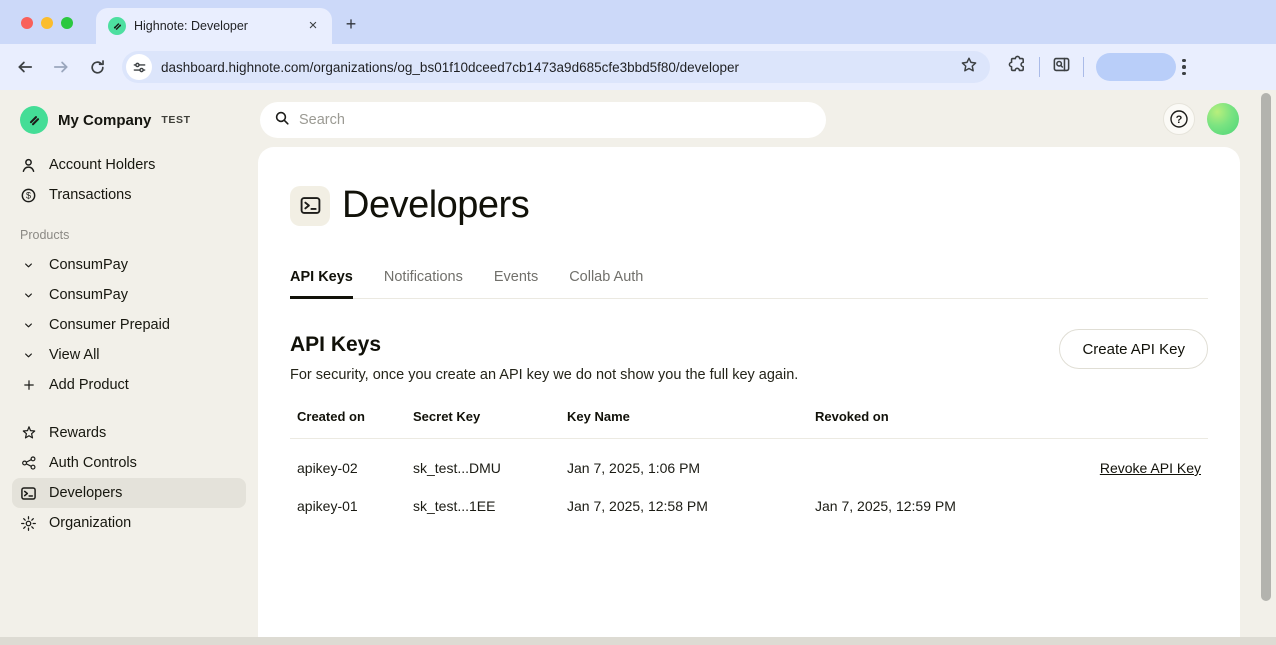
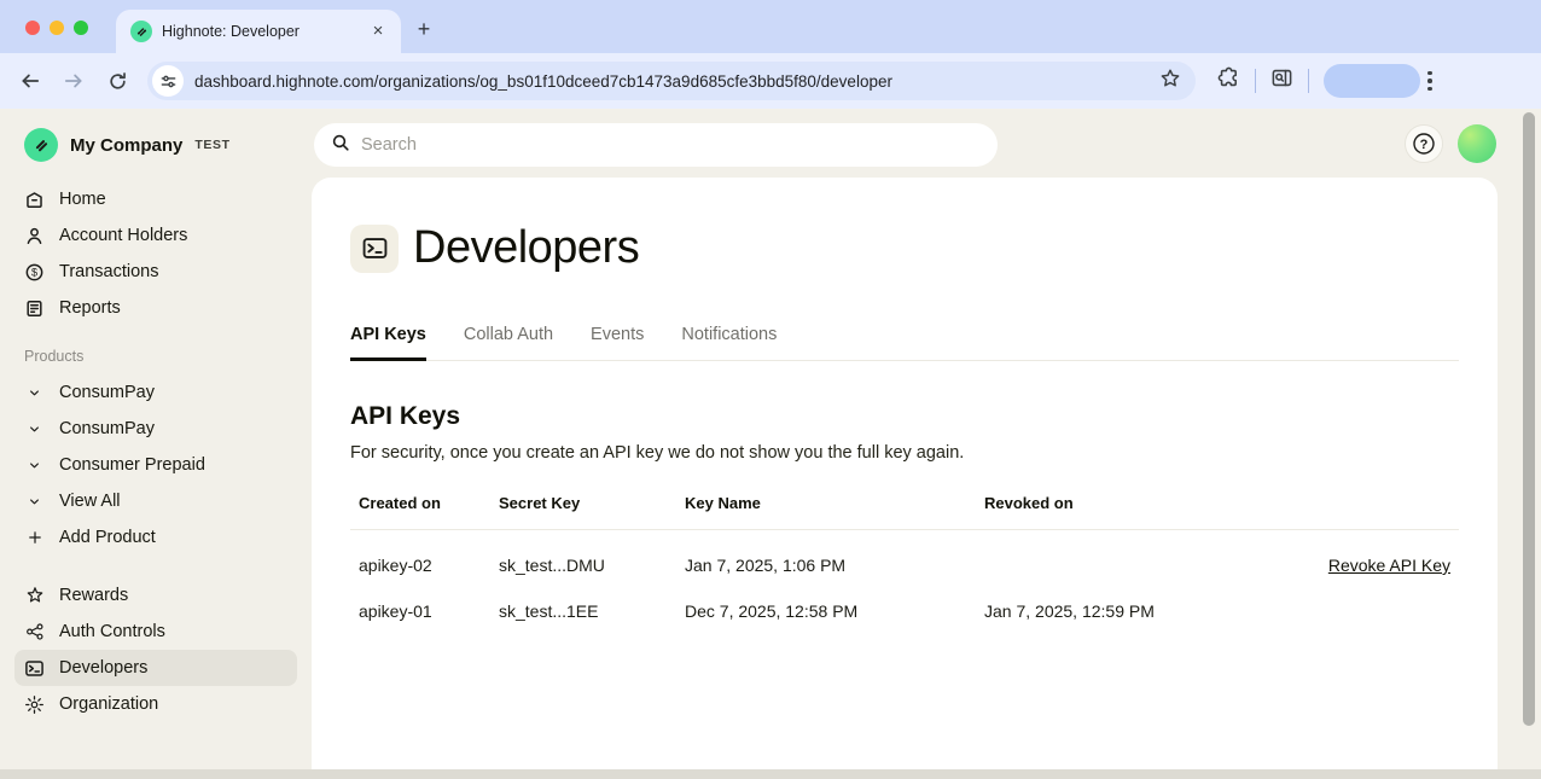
  Highnote: Developer
  ×
  +
  dashboard.highnote.com/organizations/og_bs01f10dceed7cb1473a9d685cfe3bbd5f80/developer
  My Company
  TEST
+ Home
  Account Holders
  $
  Transactions
+ Reports
  Products
  ConsumPay
  ConsumPay
  Consumer Prepaid
  View All
  Add Product
  Rewards
  Auth Controls
  Developers
  Organization
  Search
  ?
  Developers
  API Keys
- Notifications
+ Collab Auth
  Events
- Collab Auth
+ Notifications
  API Keys
  For security, once you create an API key we do not show you the full key again.
- Create API Key
  Created on
  Secret Key
  Key Name
  Revoked on
  apikey-02
  sk_test...DMU
  Jan 7, 2025, 1:06 PM
  Revoke API Key
  apikey-01
  sk_test...1EE
- Jan 7, 2025, 12:58 PM
+ Dec 7, 2025, 12:58 PM
  Jan 7, 2025, 12:59 PM
